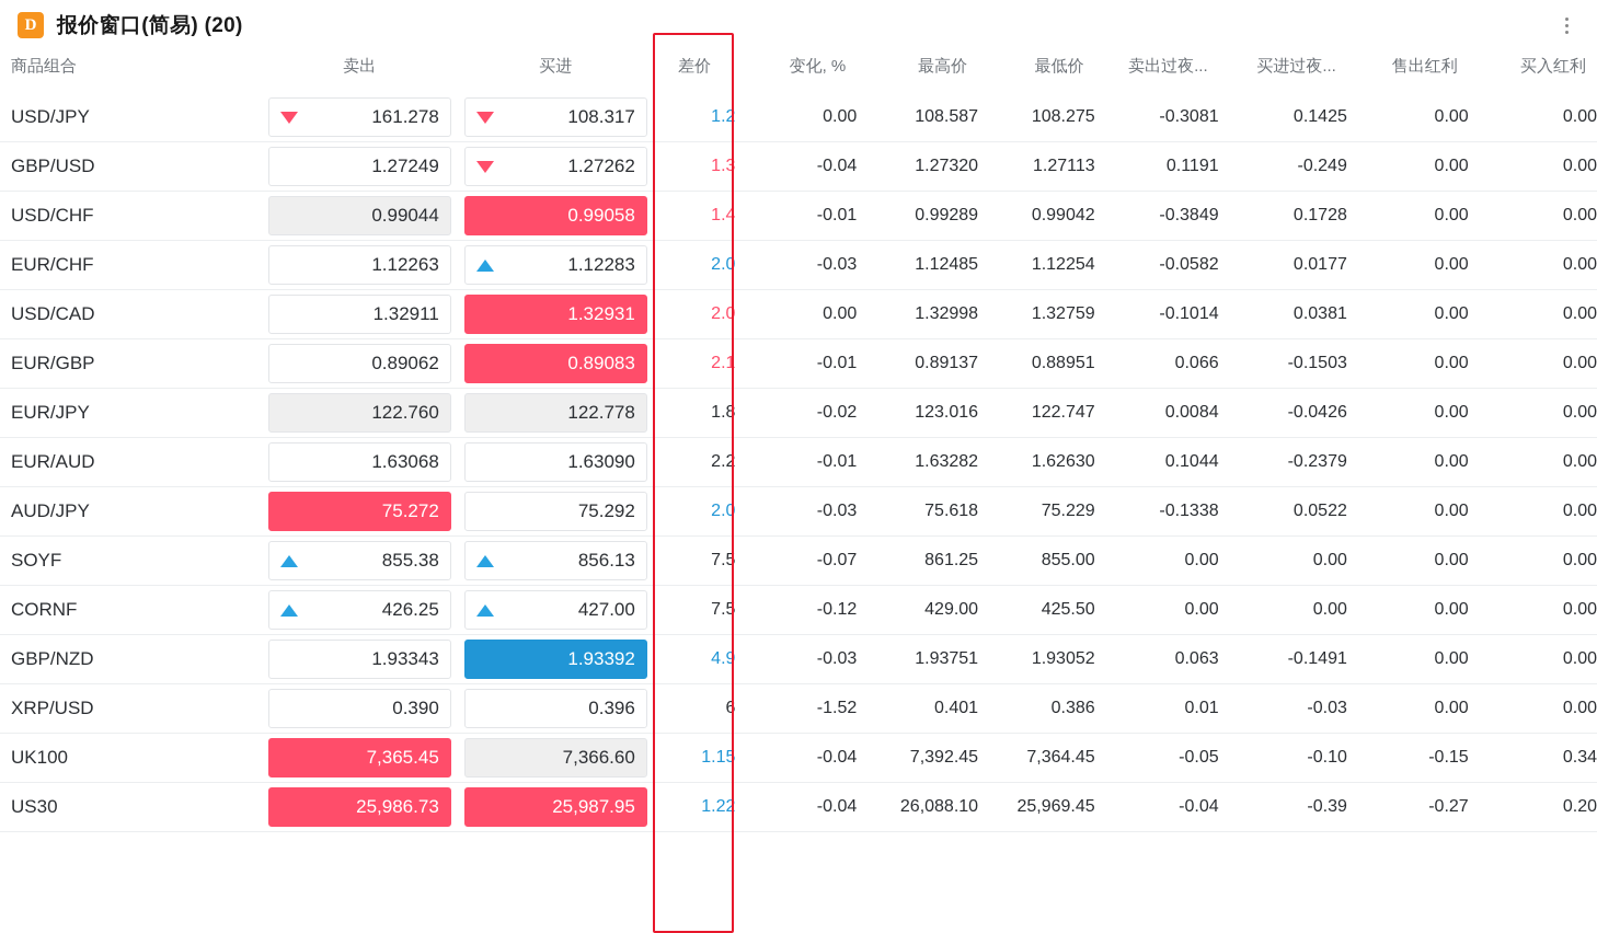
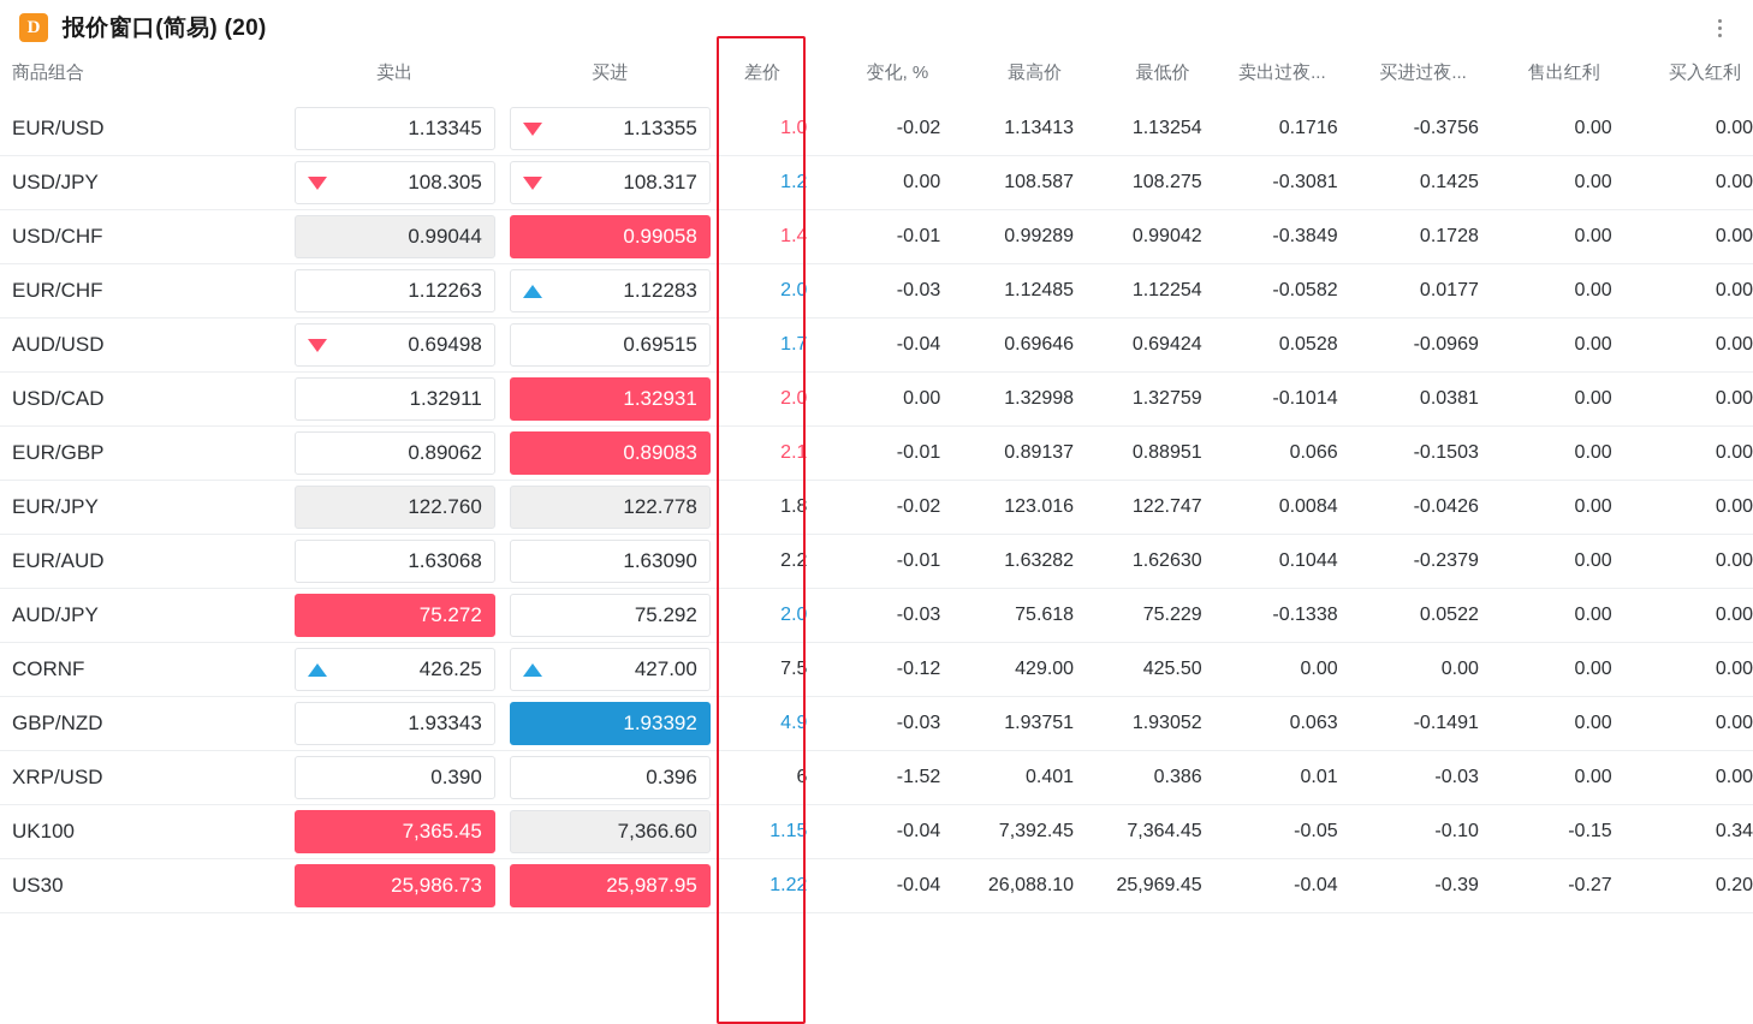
  D
  报价窗口(简易) (20)
  商品组合	卖出	买进	差价	变化, %	最高价	最低价	卖出过夜...	买进过夜...	售出红利	买入红利
+ EUR/USD	1.13345	1.13355	1.0	-0.02	1.13413	1.13254	0.1716	-0.3756	0.00	0.00
- USD/JPY	161.278	108.317	1.2	0.00	108.587	108.275	-0.3081	0.1425	0.00	0.00
+ USD/JPY	108.305	108.317	1.2	0.00	108.587	108.275	-0.3081	0.1425	0.00	0.00
- GBP/USD	1.27249	1.27262	1.3	-0.04	1.27320	1.27113	0.1191	-0.249	0.00	0.00
  USD/CHF	0.99044	0.99058	1.4	-0.01	0.99289	0.99042	-0.3849	0.1728	0.00	0.00
  EUR/CHF	1.12263	1.12283	2.0	-0.03	1.12485	1.12254	-0.0582	0.0177	0.00	0.00
+ AUD/USD	0.69498	0.69515	1.7	-0.04	0.69646	0.69424	0.0528	-0.0969	0.00	0.00
  USD/CAD	1.32911	1.32931	2.0	0.00	1.32998	1.32759	-0.1014	0.0381	0.00	0.00
  EUR/GBP	0.89062	0.89083	2.1	-0.01	0.89137	0.88951	0.066	-0.1503	0.00	0.00
  EUR/JPY	122.760	122.778	1.8	-0.02	123.016	122.747	0.0084	-0.0426	0.00	0.00
  EUR/AUD	1.63068	1.63090	2.2	-0.01	1.63282	1.62630	0.1044	-0.2379	0.00	0.00
  AUD/JPY	75.272	75.292	2.0	-0.03	75.618	75.229	-0.1338	0.0522	0.00	0.00
- SOYF	855.38	856.13	7.5	-0.07	861.25	855.00	0.00	0.00	0.00	0.00
  CORNF	426.25	427.00	7.5	-0.12	429.00	425.50	0.00	0.00	0.00	0.00
  GBP/NZD	1.93343	1.93392	4.9	-0.03	1.93751	1.93052	0.063	-0.1491	0.00	0.00
  XRP/USD	0.390	0.396	6	-1.52	0.401	0.386	0.01	-0.03	0.00	0.00
  UK100	7,365.45	7,366.60	1.15	-0.04	7,392.45	7,364.45	-0.05	-0.10	-0.15	0.34
  US30	25,986.73	25,987.95	1.22	-0.04	26,088.10	25,969.45	-0.04	-0.39	-0.27	0.20
